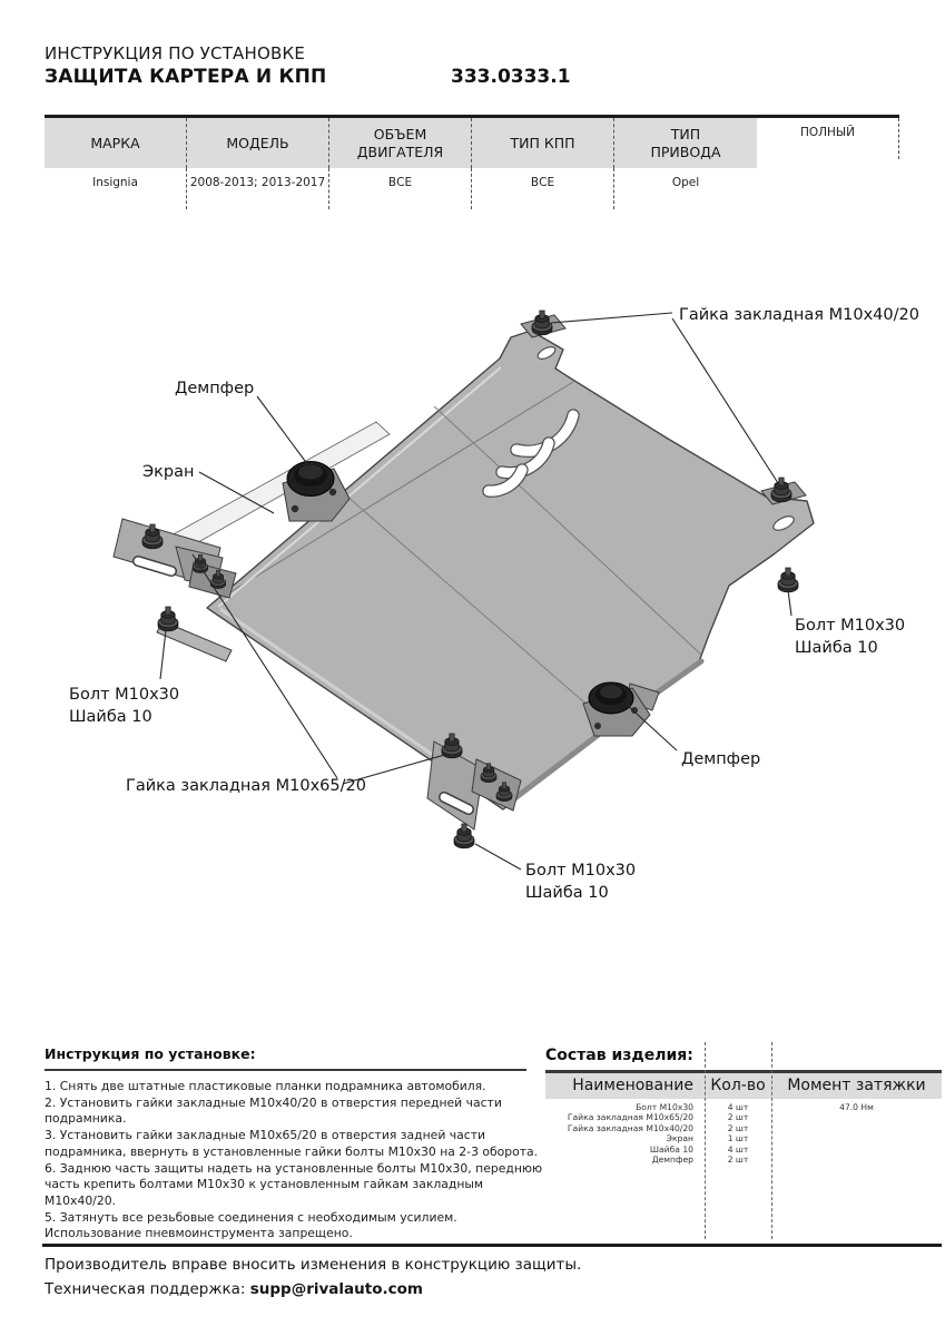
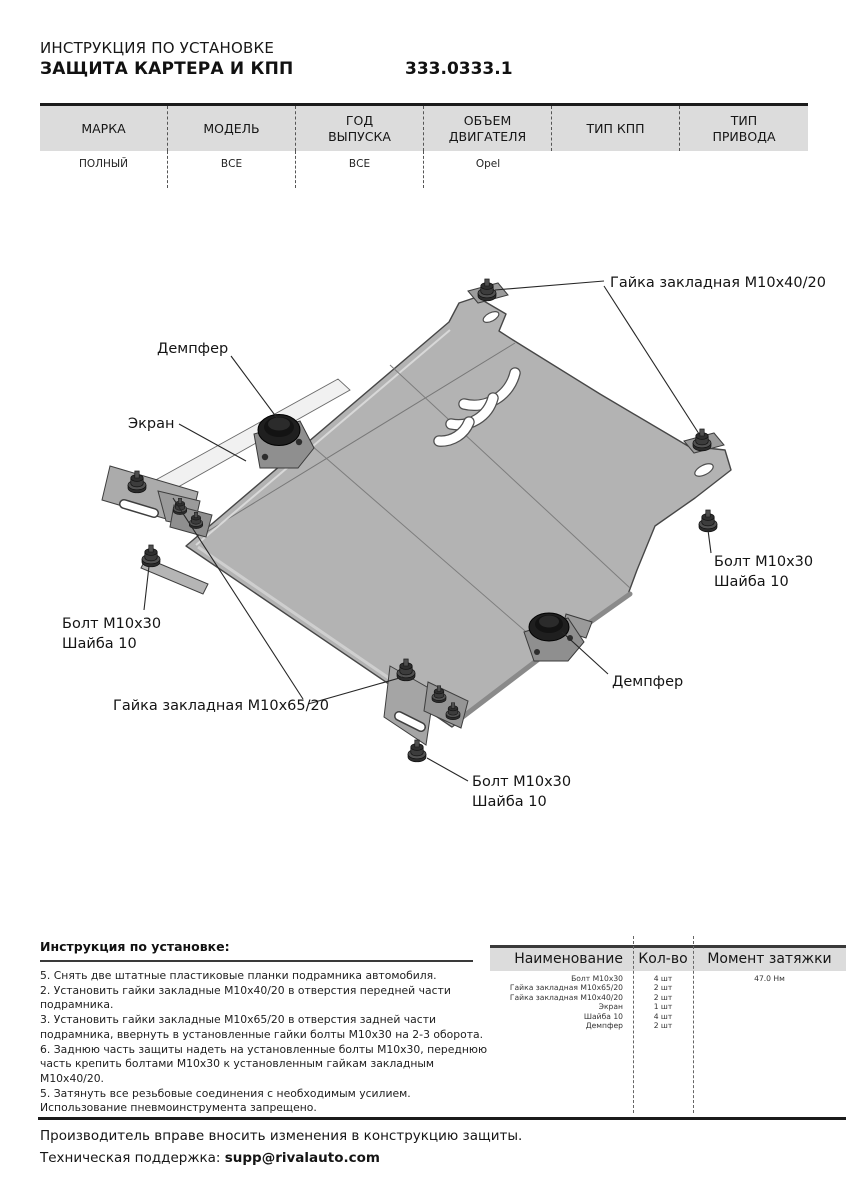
  ИНСТРУКЦИЯ ПО УСТАНОВКЕ
  ЗАЩИТА КАРТЕРА И КПП
  333.0333.1
  МАРКА
  МОДЕЛЬ
+ ГОД
+ ВЫПУСКА
  ОБЪЕМ
  ДВИГАТЕЛЯ
  ТИП КПП
  ТИП
  ПРИВОДА
  ПОЛНЫЙ
- Insignia
- 2008-2013; 2013-2017
  ВСЕ
  ВСЕ
  Opel
  Гайка закладная М10х40/20
  Демпфер
  Экран
  Болт М10х30
  Шайба 10
  Гайка закладная М10х65/20
  Болт М10х30
  Шайба 10
  Демпфер
  Болт М10х30
  Шайба 10
  Инструкция по установке:
- 1. Снять две штатные пластиковые планки подрамника автомобиля.
+ 5. Снять две штатные пластиковые планки подрамника автомобиля.
  2. Установить гайки закладные М10х40/20 в отверстия передней части подрамника.
  3. Установить гайки закладные М10х65/20 в отверстия задней части подрамника, ввернуть в установленные гайки болты М10х30 на 2-3 оборота.
  6. Заднюю часть защиты надеть на установленные болты М10х30, переднюю часть крепить болтами М10х30 к установленным гайкам закладным М10х40/20.
  5. Затянуть все резьбовые соединения с необходимым усилием. Использование пневмоинструмента запрещено.
- Состав изделия:
  Наименование
  Кол-во
  Момент затяжки
  Болт М10х30
  4 шт
  47.0 Нм
  Гайка закладная М10х65/20
  2 шт
  Гайка закладная М10х40/20
  2 шт
  Экран
  1 шт
  Шайба 10
  4 шт
  Демпфер
  2 шт
  Производитель вправе вносить изменения в конструкцию защиты.
  Техническая поддержка: supp@rivalauto.com
